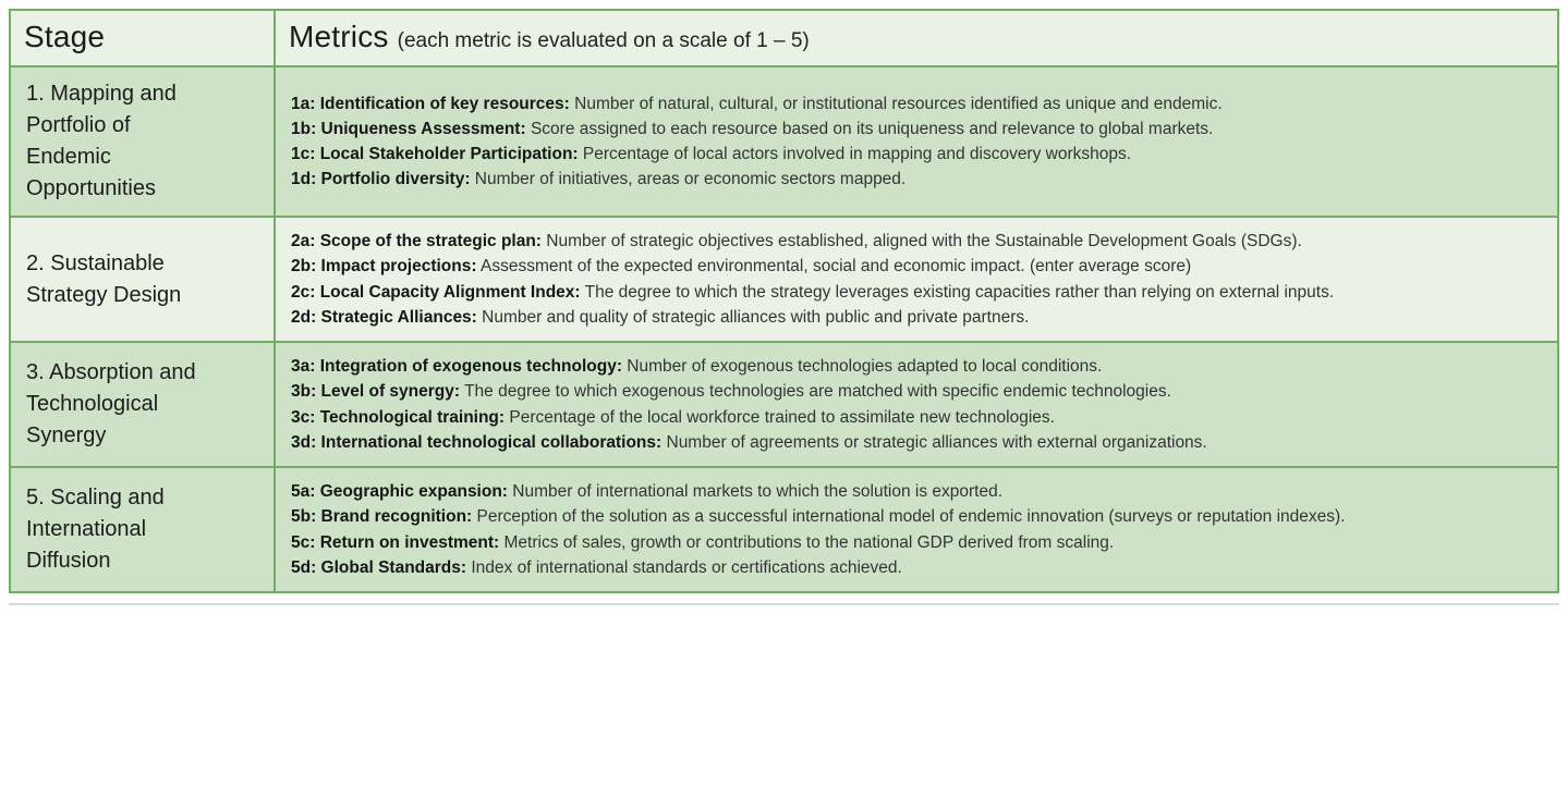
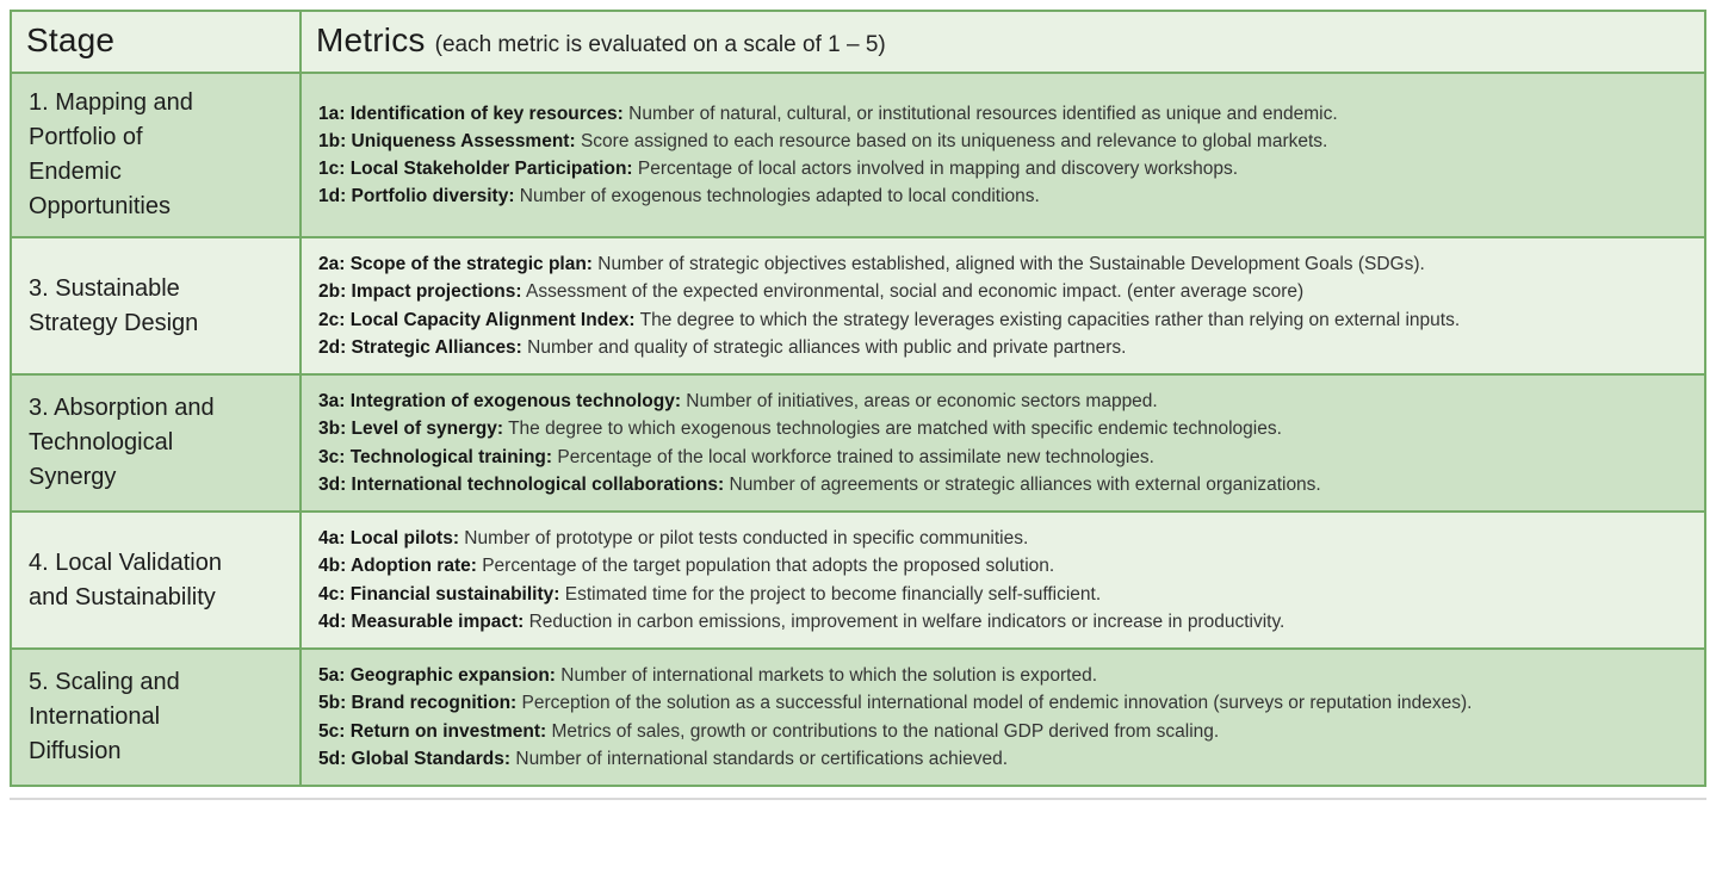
  Stage	Metrics (each metric is evaluated on a scale of 1 – 5)
- 1. Mapping and Portfolio of Endemic Opportunities	1a: Identification of key resources: Number of natural, cultural, or institutional resources identified as unique and endemic.1b: Uniqueness Assessment: Score assigned to each resource based on its uniqueness and relevance to global markets.1c: Local Stakeholder Participation: Percentage of local actors involved in mapping and discovery workshops.1d: Portfolio diversity: Number of initiatives, areas or economic sectors mapped.
+ 1. Mapping and Portfolio of Endemic Opportunities	1a: Identification of key resources: Number of natural, cultural, or institutional resources identified as unique and endemic.1b: Uniqueness Assessment: Score assigned to each resource based on its uniqueness and relevance to global markets.1c: Local Stakeholder Participation: Percentage of local actors involved in mapping and discovery workshops.1d: Portfolio diversity: Number of exogenous technologies adapted to local conditions.
- 2. Sustainable Strategy Design	2a: Scope of the strategic plan: Number of strategic objectives established, aligned with the Sustainable Development Goals (SDGs).2b: Impact projections: Assessment of the expected environmental, social and economic impact. (enter average score)2c: Local Capacity Alignment Index: The degree to which the strategy leverages existing capacities rather than relying on external inputs.2d: Strategic Alliances: Number and quality of strategic alliances with public and private partners.
+ 3. Sustainable Strategy Design	2a: Scope of the strategic plan: Number of strategic objectives established, aligned with the Sustainable Development Goals (SDGs).2b: Impact projections: Assessment of the expected environmental, social and economic impact. (enter average score)2c: Local Capacity Alignment Index: The degree to which the strategy leverages existing capacities rather than relying on external inputs.2d: Strategic Alliances: Number and quality of strategic alliances with public and private partners.
- 3. Absorption and Technological Synergy	3a: Integration of exogenous technology: Number of exogenous technologies adapted to local conditions.3b: Level of synergy: The degree to which exogenous technologies are matched with specific endemic technologies.3c: Technological training: Percentage of the local workforce trained to assimilate new technologies.3d: International technological collaborations: Number of agreements or strategic alliances with external organizations.
+ 3. Absorption and Technological Synergy	3a: Integration of exogenous technology: Number of initiatives, areas or economic sectors mapped.3b: Level of synergy: The degree to which exogenous technologies are matched with specific endemic technologies.3c: Technological training: Percentage of the local workforce trained to assimilate new technologies.3d: International technological collaborations: Number of agreements or strategic alliances with external organizations.
+ 4. Local Validation and Sustainability	4a: Local pilots: Number of prototype or pilot tests conducted in specific communities.4b: Adoption rate: Percentage of the target population that adopts the proposed solution.4c: Financial sustainability: Estimated time for the project to become financially self-sufficient.4d: Measurable impact: Reduction in carbon emissions, improvement in welfare indicators or increase in productivity.
- 5. Scaling and International Diffusion	5a: Geographic expansion: Number of international markets to which the solution is exported.5b: Brand recognition: Perception of the solution as a successful international model of endemic innovation (surveys or reputation indexes).5c: Return on investment: Metrics of sales, growth or contributions to the national GDP derived from scaling.5d: Global Standards: Index of international standards or certifications achieved.
+ 5. Scaling and International Diffusion	5a: Geographic expansion: Number of international markets to which the solution is exported.5b: Brand recognition: Perception of the solution as a successful international model of endemic innovation (surveys or reputation indexes).5c: Return on investment: Metrics of sales, growth or contributions to the national GDP derived from scaling.5d: Global Standards: Number of international standards or certifications achieved.
